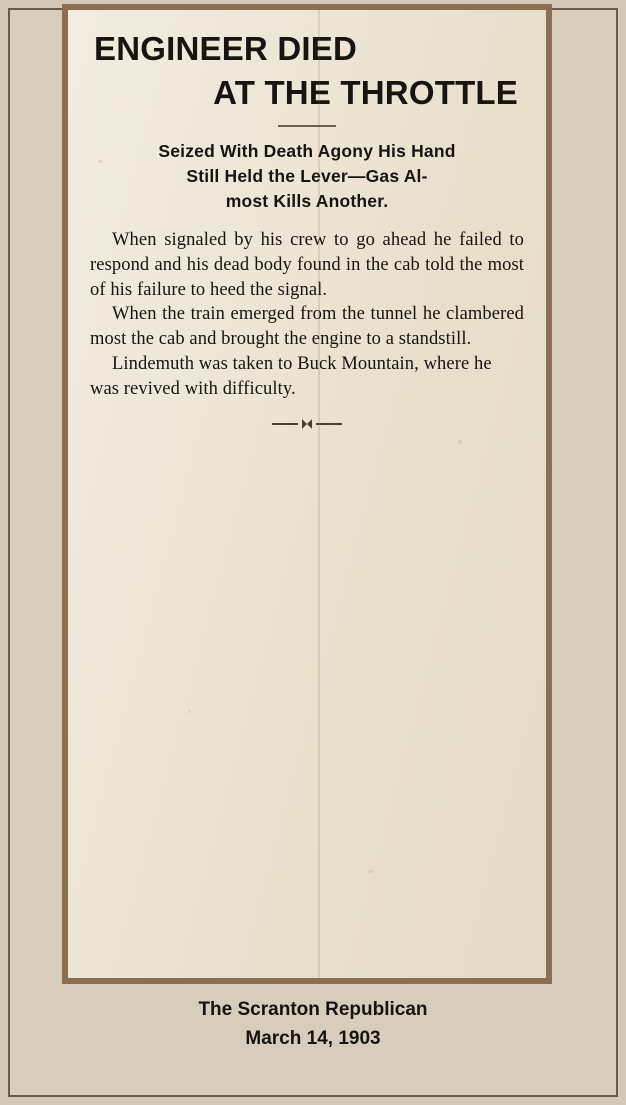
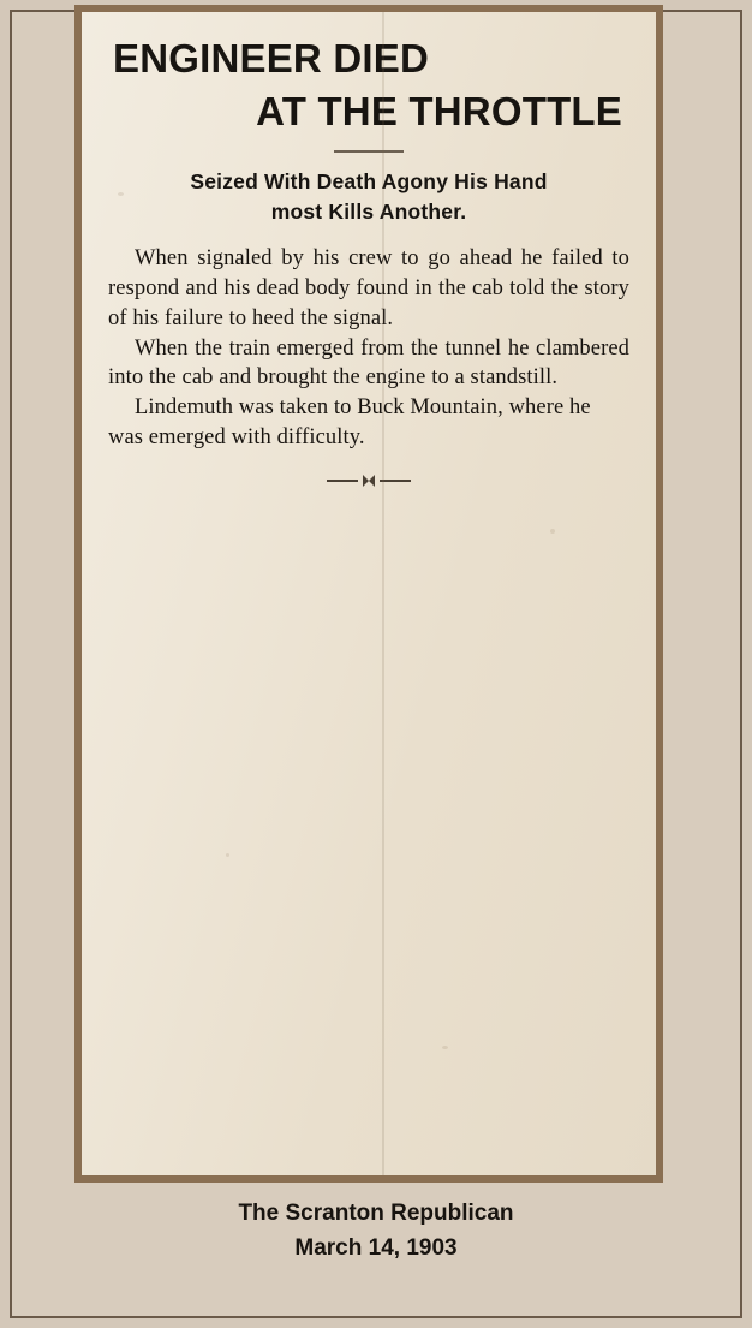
  ENGINEER DIED
  AT THE THROTTLE
  Seized With Death Agony His Hand
- Still Held the Lever—Gas Al-
  most Kills Another.
- When signaled by his crew to go ahead he failed to respond and his dead body found in the cab told the most of his failure to heed the signal.
+ When signaled by his crew to go ahead he failed to respond and his dead body found in the cab told the story of his failure to heed the signal.
- When the train emerged from the tunnel he clambered most the cab and brought the engine to a standstill.
+ When the train emerged from the tunnel he clambered into the cab and brought the engine to a standstill.
- Lindemuth was taken to Buck Mountain, where he was revived with difficulty.
+ Lindemuth was taken to Buck Mountain, where he was emerged with difficulty.
  The Scranton Republican
  March 14, 1903
